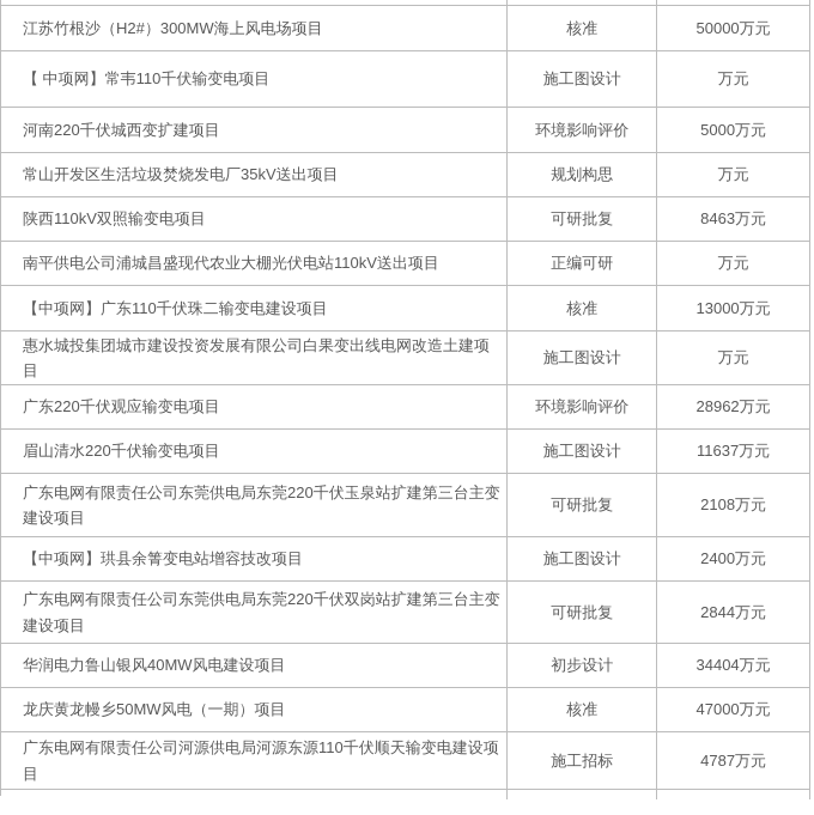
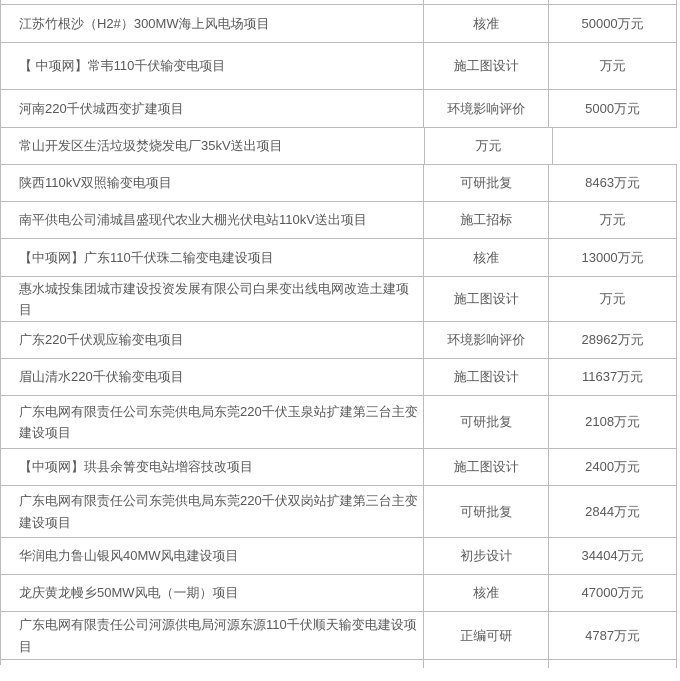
  江苏竹根沙（H2#）300MW海上风电场项目
  核准
  50000万元
  【 中项网】常韦110千伏输变电项目
  施工图设计
  万元
  河南220千伏城西变扩建项目
  环境影响评价
  5000万元
  常山开发区生活垃圾焚烧发电厂35kV送出项目
- 规划构思
  万元
  陕西110kV双照输变电项目
  可研批复
  8463万元
  南平供电公司浦城昌盛现代农业大棚光伏电站110kV送出项目
- 正编可研
+ 施工招标
  万元
  【中项网】广东110千伏珠二输变电建设项目
  核准
  13000万元
  惠水城投集团城市建设投资发展有限公司白果变出线电网改造土建项目
  施工图设计
  万元
  广东220千伏观应输变电项目
  环境影响评价
  28962万元
  眉山清水220千伏输变电项目
  施工图设计
  11637万元
  广东电网有限责任公司东莞供电局东莞220千伏玉泉站扩建第三台主变建设项目
  可研批复
  2108万元
  【中项网】珙县余箐变电站增容技改项目
  施工图设计
  2400万元
  广东电网有限责任公司东莞供电局东莞220千伏双岗站扩建第三台主变建设项目
  可研批复
  2844万元
  华润电力鲁山银风40MW风电建设项目
  初步设计
  34404万元
  龙庆黄龙幔乡50MW风电（一期）项目
  核准
  47000万元
  广东电网有限责任公司河源供电局河源东源110千伏顺天输变电建设项目
- 施工招标
+ 正编可研
  4787万元
